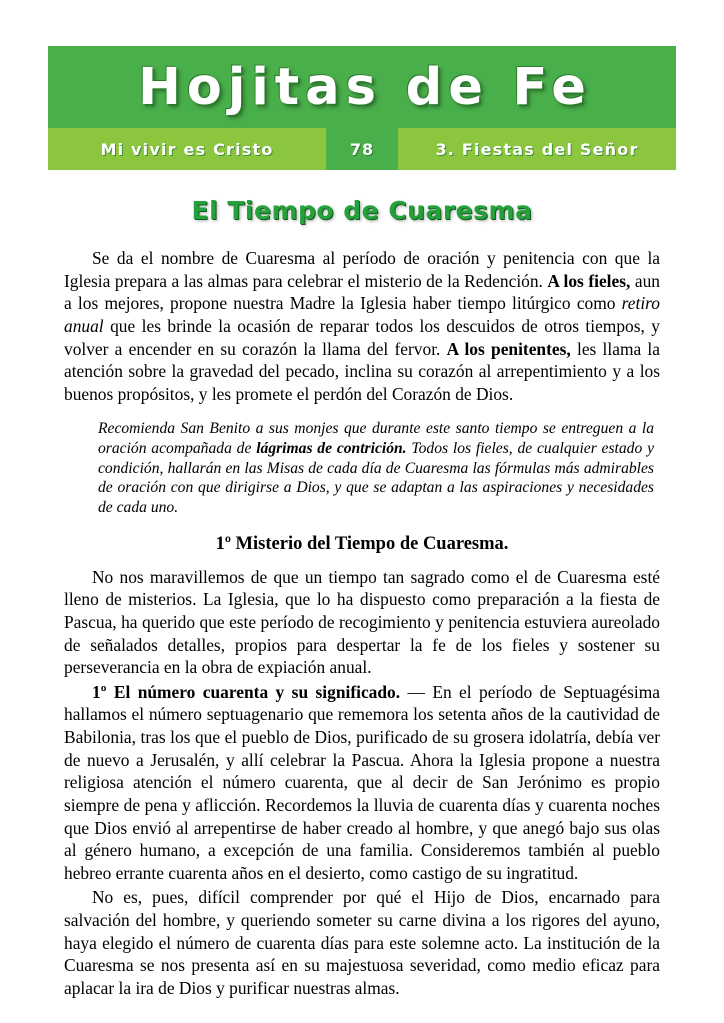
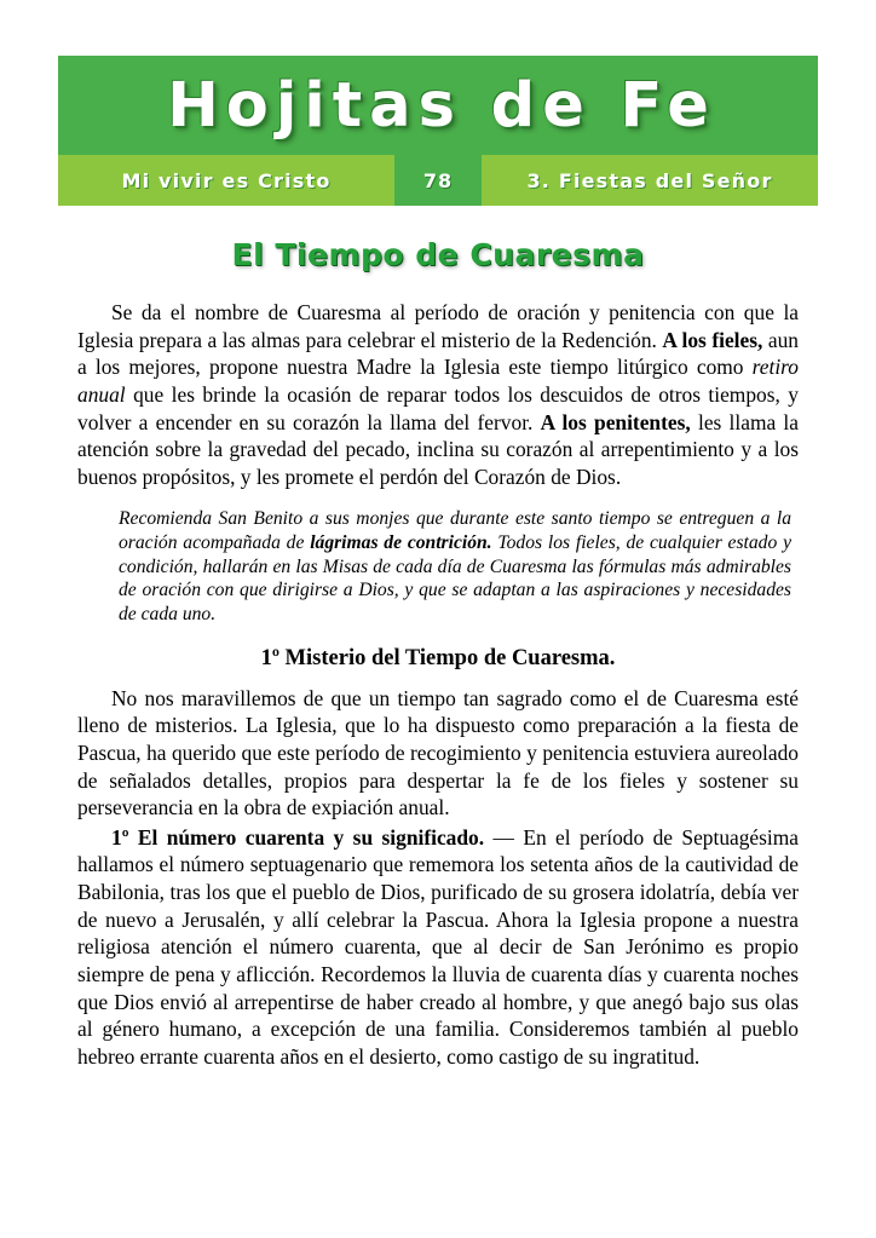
  Hojitas de Fe
  Mi vivir es Cristo
  78
  3. Fiestas del Señor
  El Tiempo de Cuaresma
- Se da el nombre de Cuaresma al período de oración y penitencia con que la Iglesia prepara a las almas para celebrar el misterio de la Redención. A los fieles, aun a los mejores, propone nuestra Madre la Iglesia haber tiempo litúrgico como retiro anual que les brinde la ocasión de reparar todos los descuidos de otros tiempos, y volver a encender en su corazón la llama del fervor. A los penitentes, les llama la atención sobre la gravedad del pecado, inclina su corazón al arrepentimiento y a los buenos propósitos, y les promete el perdón del Corazón de Dios.
+ Se da el nombre de Cuaresma al período de oración y penitencia con que la Iglesia prepara a las almas para celebrar el misterio de la Redención. A los fieles, aun a los mejores, propone nuestra Madre la Iglesia este tiempo litúrgico como retiro anual que les brinde la ocasión de reparar todos los descuidos de otros tiempos, y volver a encender en su corazón la llama del fervor. A los penitentes, les llama la atención sobre la gravedad del pecado, inclina su corazón al arrepentimiento y a los buenos propósitos, y les promete el perdón del Corazón de Dios.
  Recomienda San Benito a sus monjes que durante este santo tiempo se entreguen a la oración acompañada de lágrimas de contrición. Todos los fieles, de cualquier estado y condición, hallarán en las Misas de cada día de Cuaresma las fórmulas más admirables de oración con que dirigirse a Dios, y que se adaptan a las aspiraciones y necesidades de cada uno.
  1º Misterio del Tiempo de Cuaresma.
  No nos maravillemos de que un tiempo tan sagrado como el de Cuaresma esté lleno de misterios. La Iglesia, que lo ha dispuesto como preparación a la fiesta de Pascua, ha querido que este período de recogimiento y penitencia estuviera aureolado de señalados detalles, propios para despertar la fe de los fieles y sostener su perseverancia en la obra de expiación anual.
  1º El número cuarenta y su significado. — En el período de Septuagésima hallamos el número septuagenario que rememora los setenta años de la cautividad de Babilonia, tras los que el pueblo de Dios, purificado de su grosera idolatría, debía ver de nuevo a Jerusalén, y allí celebrar la Pascua. Ahora la Iglesia propone a nuestra religiosa atención el número cuarenta, que al decir de San Jerónimo es propio siempre de pena y aflicción. Recordemos la lluvia de cuarenta días y cuarenta noches que Dios envió al arrepentirse de haber creado al hombre, y que anegó bajo sus olas al género humano, a excepción de una familia. Consideremos también al pueblo hebreo errante cuarenta años en el desierto, como castigo de su ingratitud.
- No es, pues, difícil comprender por qué el Hijo de Dios, encarnado para salvación del hombre, y queriendo someter su carne divina a los rigores del ayuno, haya elegido el número de cuarenta días para este solemne acto. La institución de la Cuaresma se nos presenta así en su majestuosa severidad, como medio eficaz para aplacar la ira de Dios y purificar nuestras almas.
